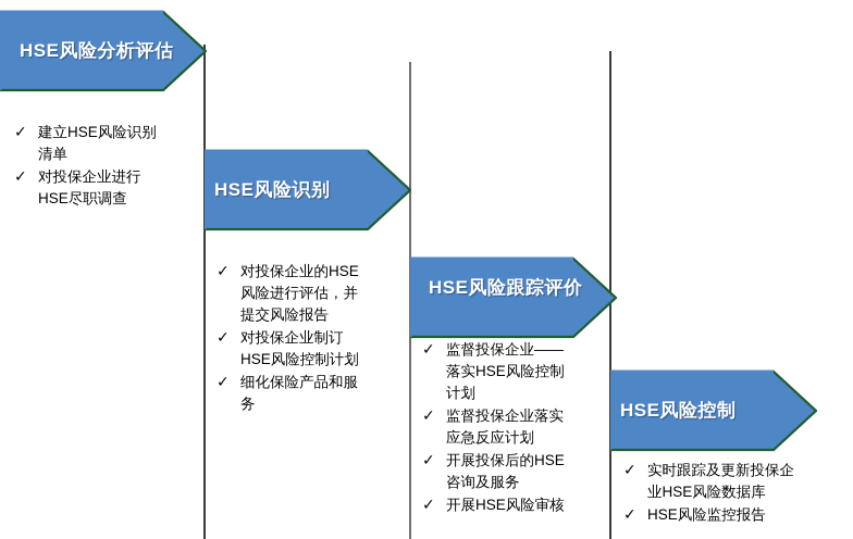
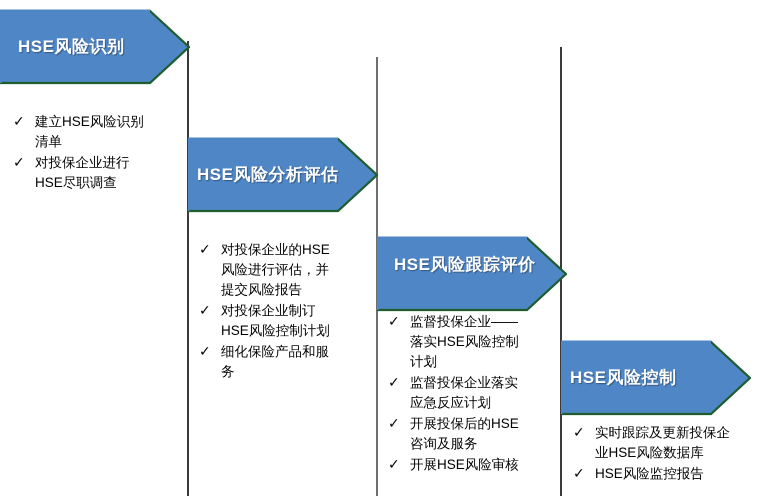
- HSE风险分析评估
+ HSE风险识别
  ✓
  建立HSE风险识别
  清单
  ✓
  对投保企业进行
  HSE尽职调查
- HSE风险识别
+ HSE风险分析评估
  ✓
  对投保企业的HSE
  风险进行评估，并
  提交风险报告
  ✓
  对投保企业制订
  HSE风险控制计划
  ✓
  细化保险产品和服
  务
  HSE风险跟踪评价
  ✓
  监督投保企业——
  落实HSE风险控制
  计划
  ✓
  监督投保企业落实
  应急反应计划
  ✓
  开展投保后的HSE
  咨询及服务
  ✓
  开展HSE风险审核
  HSE风险控制
  ✓
  实时跟踪及更新投保企
  业HSE风险数据库
  ✓
  HSE风险监控报告
